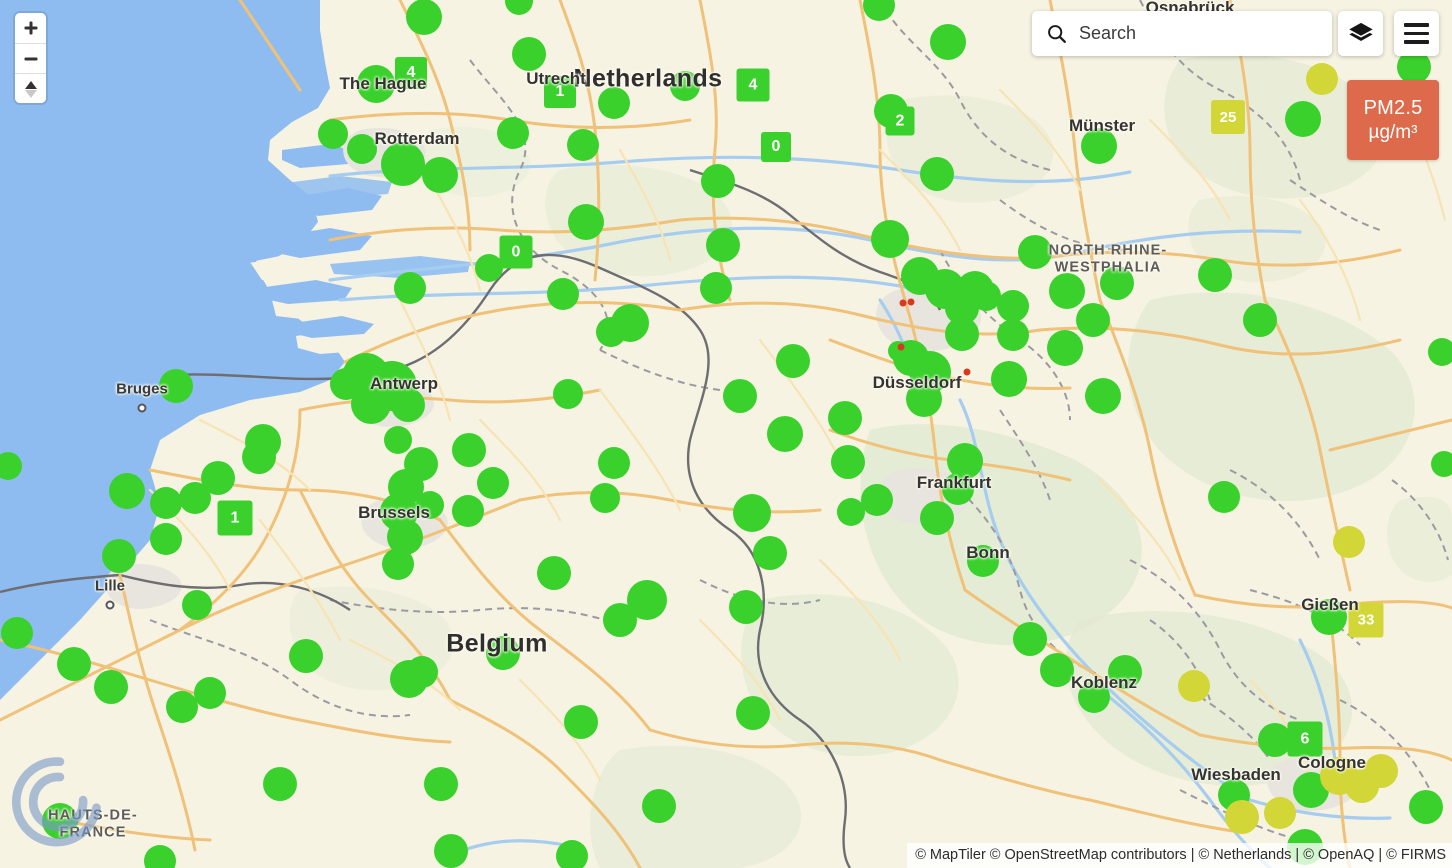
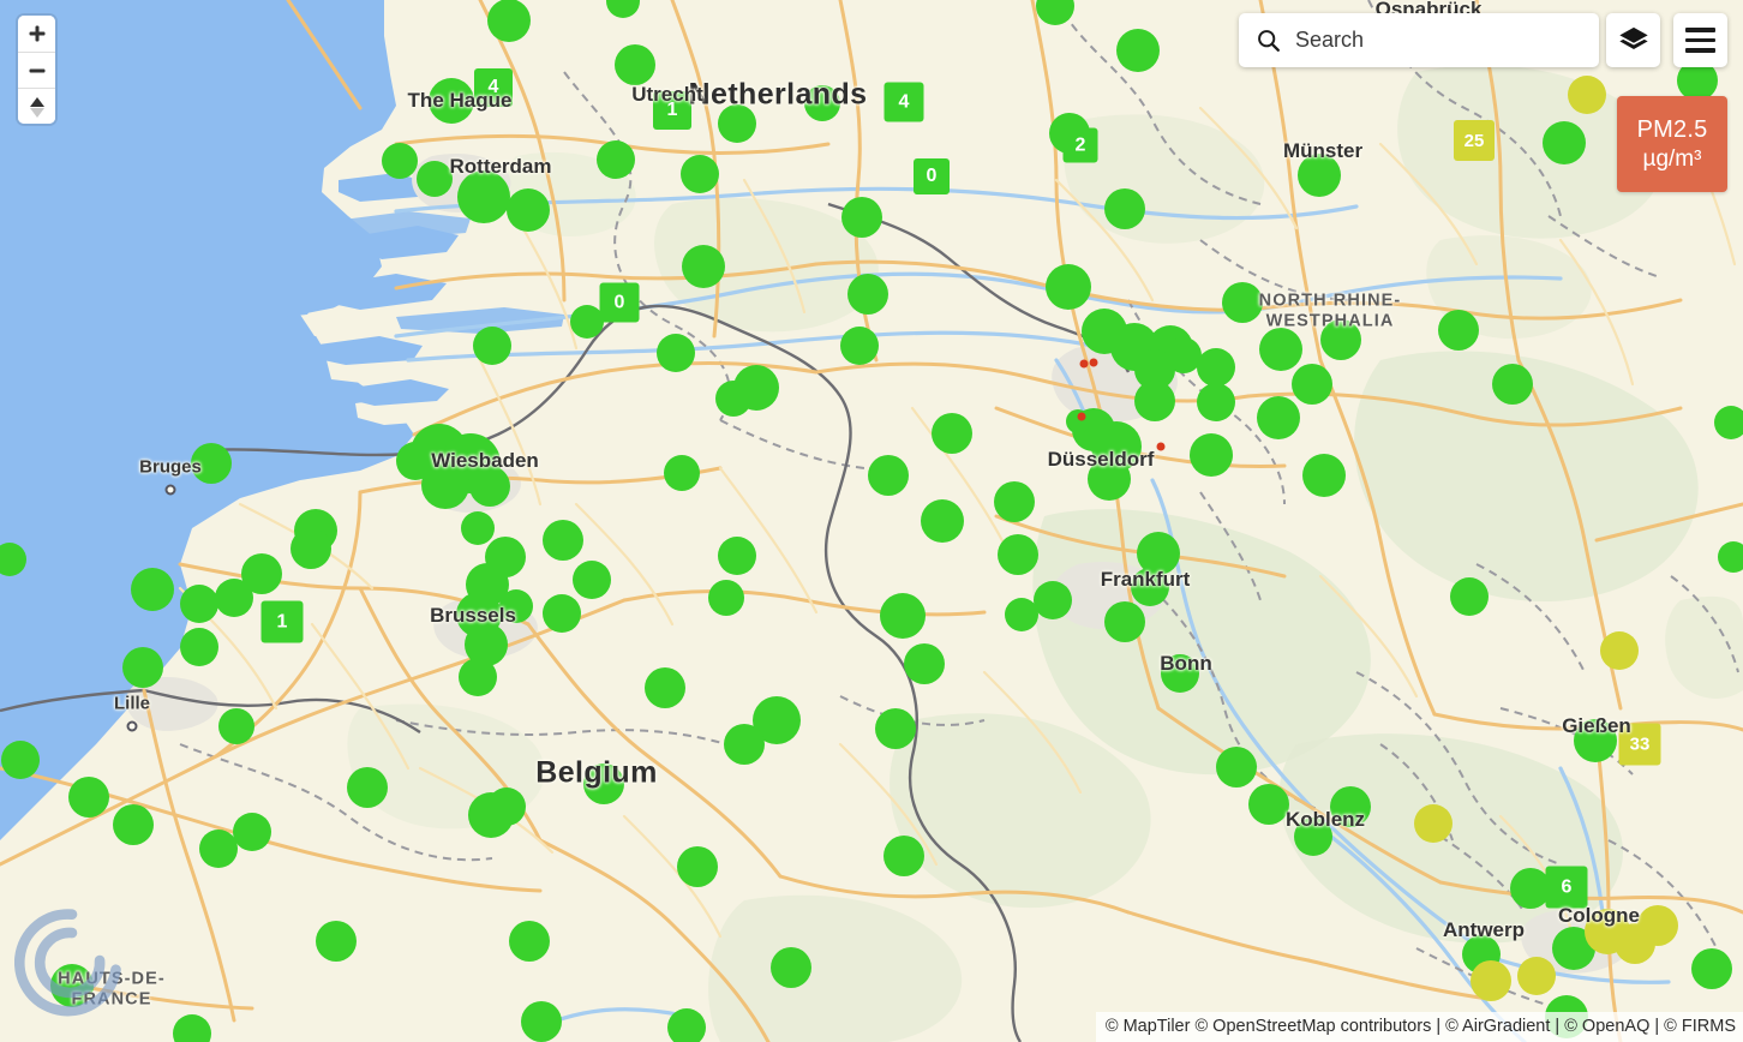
  4
  1
  4
  2
  0
  0
  25
  1
  33
  6
  Netherlands
  Belgium
  NORTH RHINE-
  WESTPHALIA
  HAUTS-DE-
  FRANCE
  The Hague
  Rotterdam
  Utrecht
  Münster
  Düsseldorf
  Frankfurt
  Bonn
  Koblenz
- Antwerp
+ Wiesbaden
  Brussels
  Bruges
  Lille
  Gießen
  Cologne
- Wiesbaden
+ Antwerp
  Osnabrück
  Search
  PM2.5
  µg/m³
- © MapTiler © OpenStreetMap contributors | © Netherlands | © OpenAQ | © FIRMS
+ © MapTiler © OpenStreetMap contributors | © AirGradient | © OpenAQ | © FIRMS
